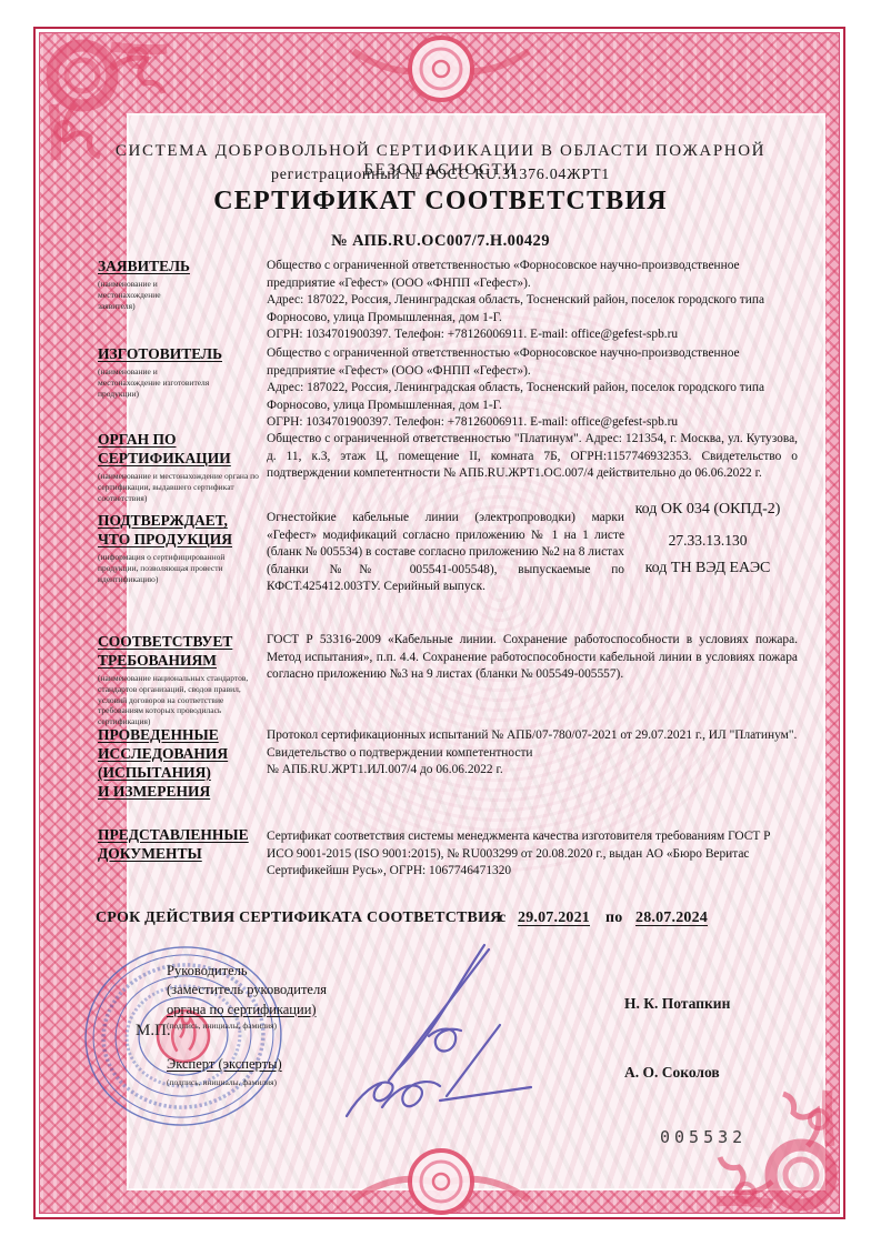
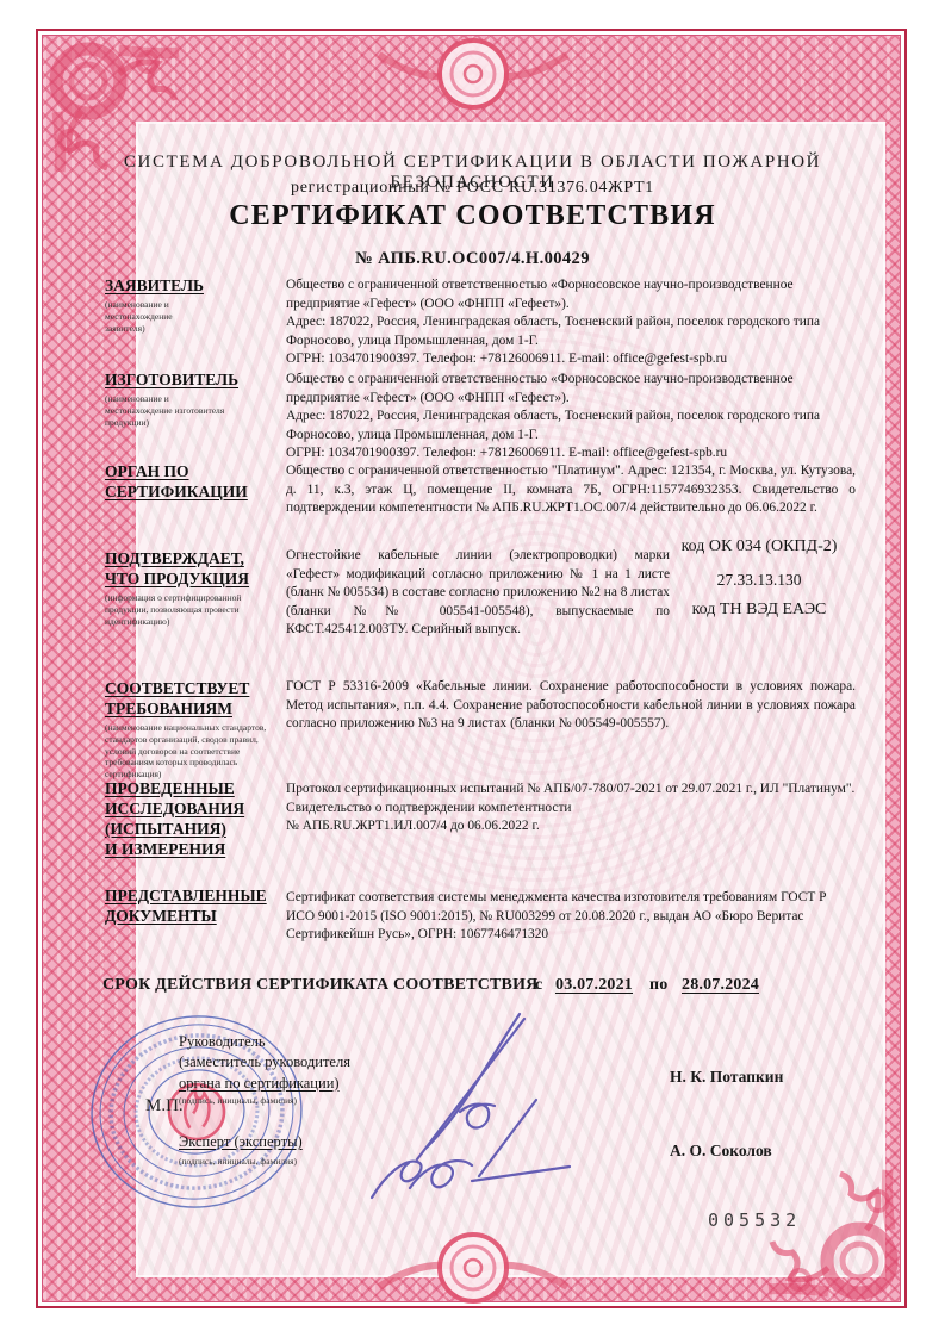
  СИСТЕМА ДОБРОВОЛЬНОЙ СЕРТИФИКАЦИИ В ОБЛАСТИ ПОЖАРНОЙ БЕЗОПАСНОСТИ
  регистрационный № РОСС RU.31376.04ЖРТ1
  СЕРТИФИКАТ СООТВЕТСТВИЯ
- № АПБ.RU.ОС007/7.Н.00429
+ № АПБ.RU.ОС007/4.Н.00429
  ЗАЯВИТЕЛЬ
  (наименование и
  местонахождение
  заявителя)
  Общество с ограниченной ответственностью «Форносовское научно-производственное предприятие «Гефест» (ООО «ФНПП «Гефест»).
  Адрес: 187022, Россия, Ленинградская область, Тосненский район, поселок городского типа Форносово, улица Промышленная, дом 1-Г.
  ОГРН: 1034701900397. Телефон: +78126006911. E-mail: office@gefest-spb.ru
  ИЗГОТОВИТЕЛЬ
  (наименование и
  местонахождение изготовителя
  продукции)
  Общество с ограниченной ответственностью «Форносовское научно-производственное предприятие «Гефест» (ООО «ФНПП «Гефест»).
  Адрес: 187022, Россия, Ленинградская область, Тосненский район, поселок городского типа Форносово, улица Промышленная, дом 1-Г.
  ОГРН: 1034701900397. Телефон: +78126006911. E-mail: office@gefest-spb.ru
  ОРГАН ПО
  СЕРТИФИКАЦИИ
- (наименование и местонахождение органа по сертификации, выдавшего сертификат соответствия)
  Общество с ограниченной ответственностью "Платинум". Адрес: 121354, г. Москва, ул. Кутузова, д. 11, к.3, этаж Ц, помещение II, комната 7Б, ОГРН:1157746932353. Свидетельство о подтверждении компетентности № АПБ.RU.ЖРТ1.ОС.007/4 действительно до 06.06.2022 г.
  ПОДТВЕРЖДАЕТ,
  ЧТО ПРОДУКЦИЯ
  (информация о сертифицированной продукции, позволяющая провести идентификацию)
  Огнестойкие кабельные линии (электропроводки) марки «Гефест» модификаций согласно приложению № 1 на 1 листе (бланк № 005534) в составе согласно приложению №2 на 8 листах (бланки №№ 005541-005548), выпускаемые по КФСТ.425412.003ТУ. Серийный выпуск.
  код ОК 034 (ОКПД-2)
  27.33.13.130
  код ТН ВЭД ЕАЭС
  СООТВЕТСТВУЕТ
  ТРЕБОВАНИЯМ
  (наименование национальных стандартов, стандартов организаций, сводов правил, условий договоров на соответствие требованиям которых проводилась сертификация)
  ГОСТ Р 53316-2009 «Кабельные линии. Сохранение работоспособности в условиях пожара. Метод испытания», п.п. 4.4. Сохранение работоспособности кабельной линии в условиях пожара согласно приложению №3 на 9 листах (бланки № 005549-005557).
  ПРОВЕДЕННЫЕ
  ИССЛЕДОВАНИЯ
  (ИСПЫТАНИЯ)
  И ИЗМЕРЕНИЯ
  Протокол сертификационных испытаний № АПБ/07-780/07-2021 от 29.07.2021 г., ИЛ "Платинум". Свидетельство о подтверждении компетентности
  № АПБ.RU.ЖРТ1.ИЛ.007/4 до 06.06.2022 г.
  ПРЕДСТАВЛЕННЫЕ
  ДОКУМЕНТЫ
  Сертификат соответствия системы менеджмента качества изготовителя требованиям ГОСТ Р ИСО 9001-2015 (ISO 9001:2015), № RU003299 от 20.08.2020 г., выдан АО «Бюро Веритас Сертификейшн Русь», ОГРН: 1067746471320
  СРОК ДЕЙСТВИЯ СЕРТИФИКАТА СООТВЕТСТВИЯ
  с
- 29.07.2021
+ 03.07.2021
  по
  28.07.2024
  М.П.
  Руководитель
  (заместитель руководителя
  органа по сертификации)
  (подпись, инициалы, фамилия)
  Эксперт (эксперты)
  (подпись, инициалы, фамилия)
  Н. К. Потапкин
  А. О. Соколов
  005532
